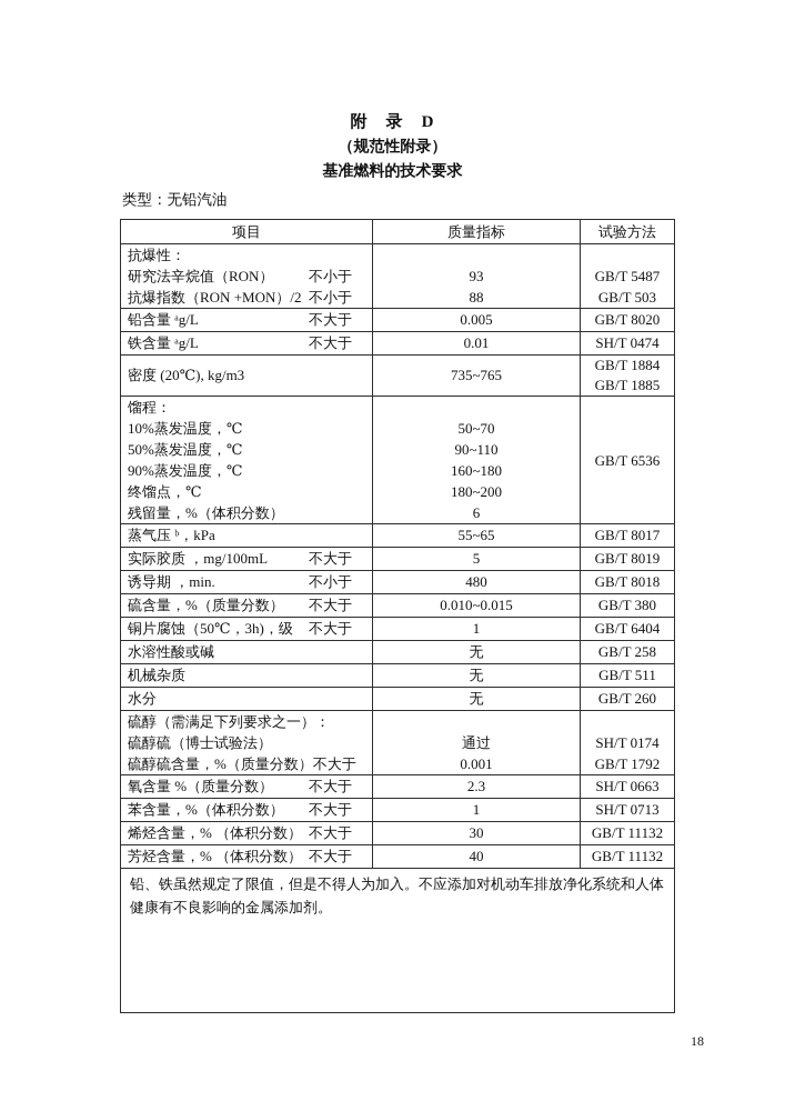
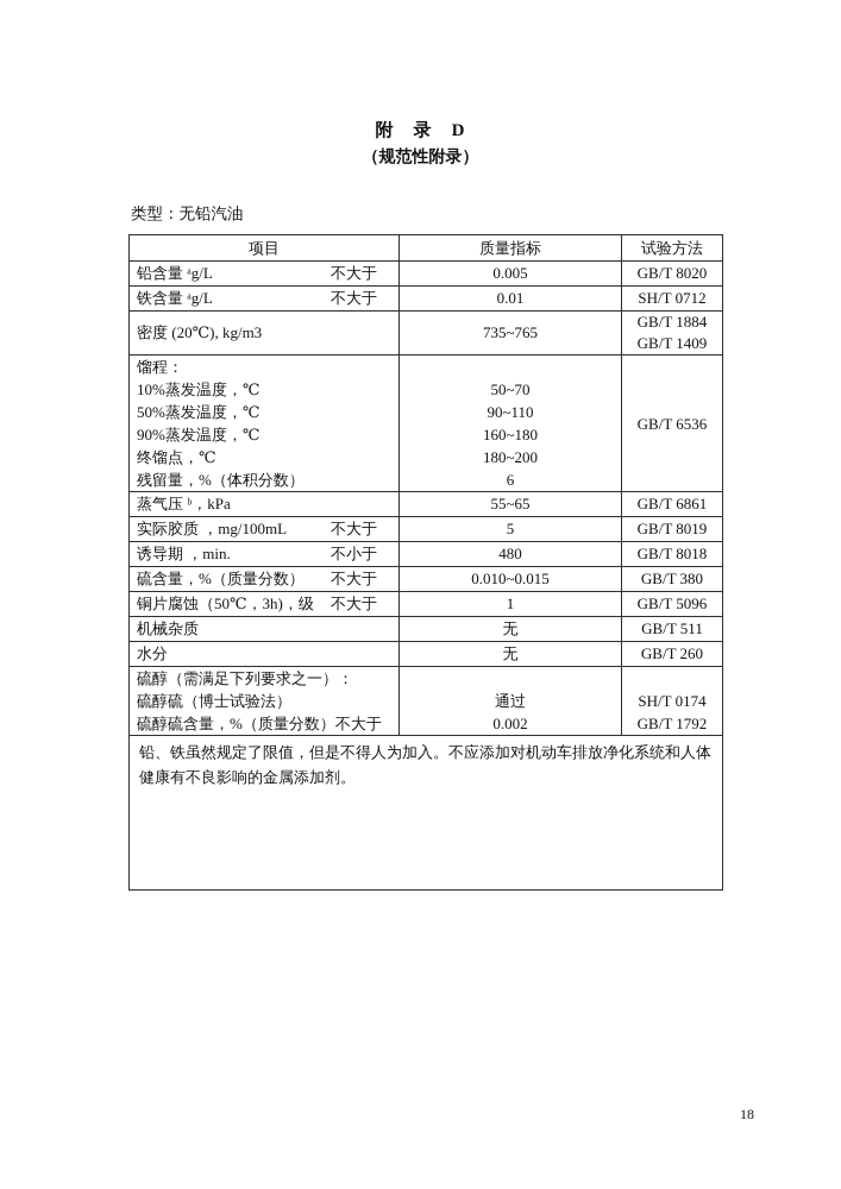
  附 录 D
  （规范性附录）
- 基准燃料的技术要求
  类型：无铅汽油
  项目	质量指标	试验方法
- 抗爆性：研究法辛烷值（RON） 不小于抗爆指数（RON +MON）/2 不小于	9388	GB/T 5487GB/T 503
  铅含量 ᵃg/L 不大于	0.005	GB/T 8020
- 铁含量 ᵃg/L 不大于	0.01	SH/T 0474
+ 铁含量 ᵃg/L 不大于	0.01	SH/T 0712
- 密度 (20℃), kg/m3	735~765	GB/T 1884GB/T 1885
+ 密度 (20℃), kg/m3	735~765	GB/T 1884GB/T 1409
  馏程：10%蒸发温度，℃50%蒸发温度，℃90%蒸发温度，℃终馏点，℃残留量，%（体积分数）	50~7090~110160~180180~2006	GB/T 6536
- 蒸气压 ᵇ，kPa	55~65	GB/T 8017
+ 蒸气压 ᵇ，kPa	55~65	GB/T 6861
  实际胶质 ，mg/100mL 不大于	5	GB/T 8019
  诱导期 ，min. 不小于	480	GB/T 8018
  硫含量，%（质量分数） 不大于	0.010~0.015	GB/T 380
- 铜片腐蚀（50℃，3h)，级 不大于	1	GB/T 6404
+ 铜片腐蚀（50℃，3h)，级 不大于	1	GB/T 5096
- 水溶性酸或碱	无	GB/T 258
  机械杂质	无	GB/T 511
  水分	无	GB/T 260
- 硫醇（需满足下列要求之一）：硫醇硫（博士试验法）硫醇硫含量，%（质量分数）不大于	通过0.001	SH/T 0174GB/T 1792
+ 硫醇（需满足下列要求之一）：硫醇硫（博士试验法）硫醇硫含量，%（质量分数）不大于	通过0.002	SH/T 0174GB/T 1792
- 氧含量 %（质量分数） 不大于	2.3	SH/T 0663
- 苯含量，%（体积分数） 不大于	1	SH/T 0713
- 烯烃含量，% （体积分数） 不大于	30	GB/T 11132
- 芳烃含量，% （体积分数） 不大于	40	GB/T 11132
  铅、铁虽然规定了限值，但是不得人为加入。不应添加对机动车排放净化系统和人体健康有不良影响的金属添加剂。
  18
